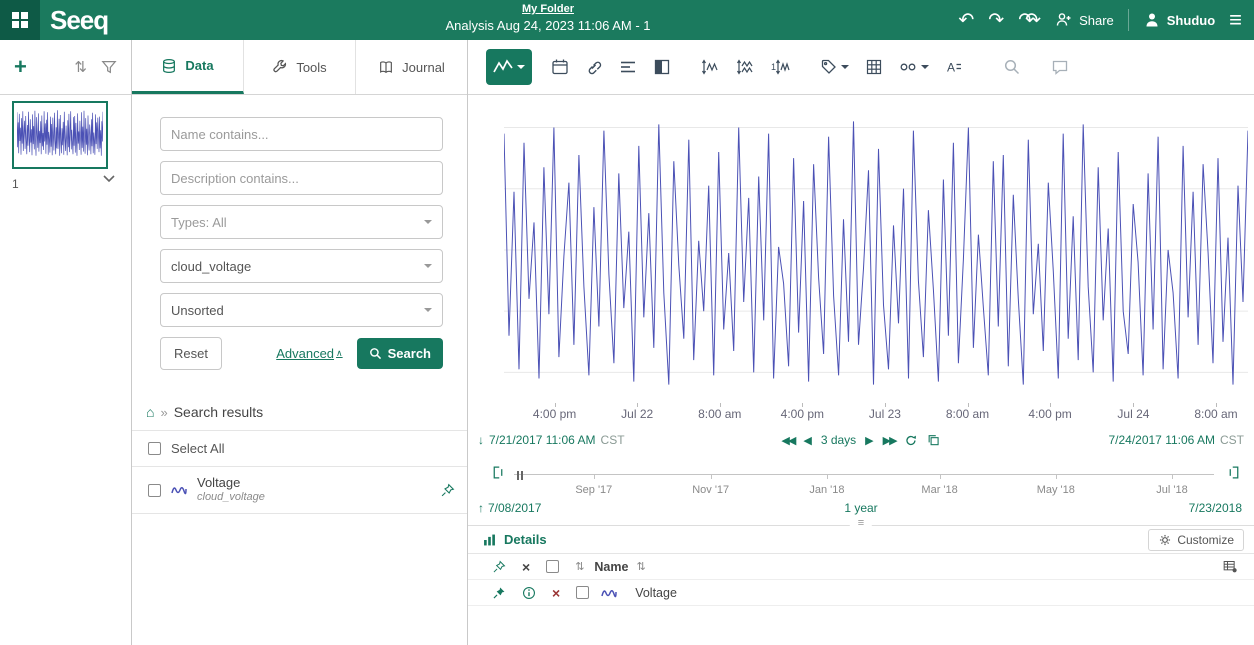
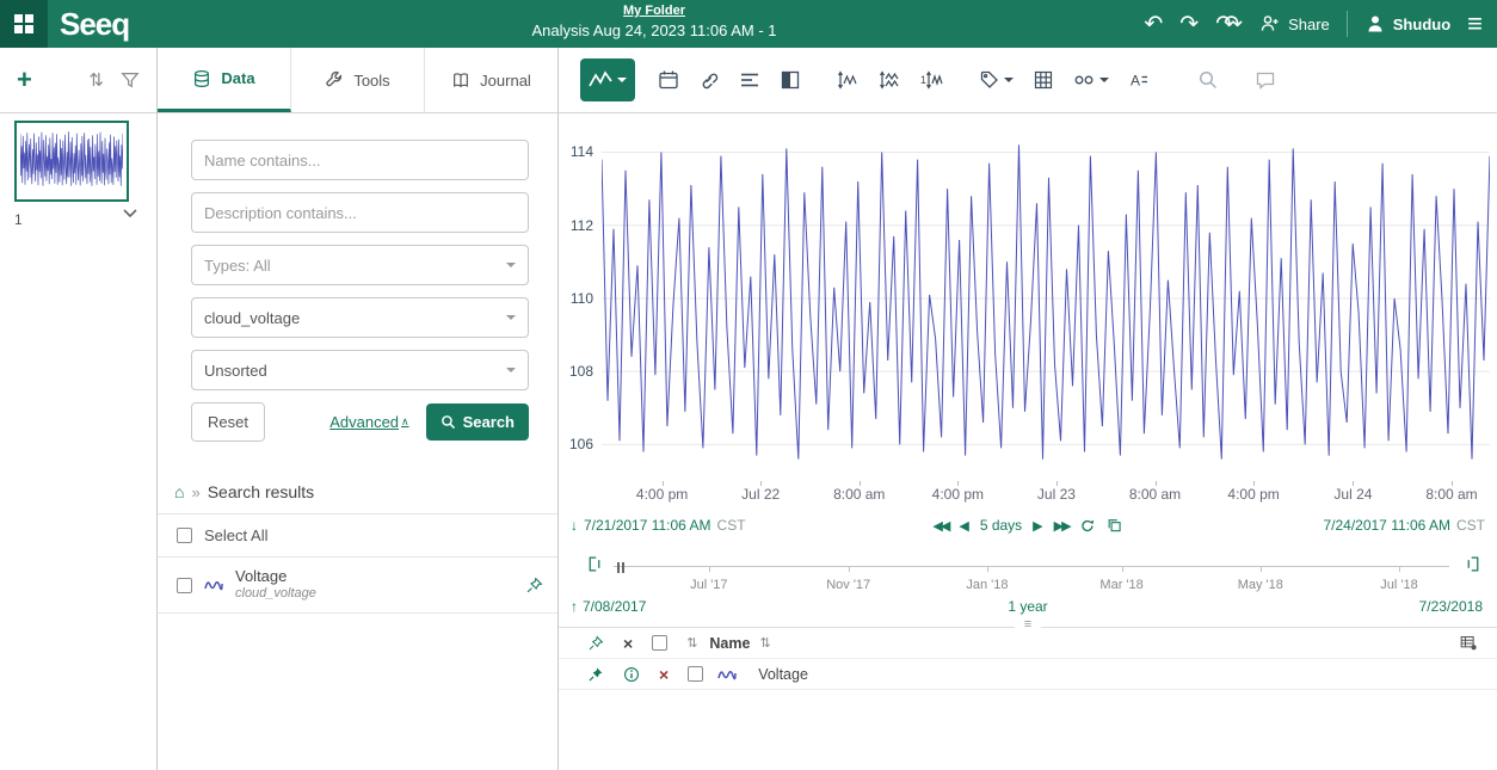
  Seeq
  My Folder
  Analysis Aug 24, 2023 11:06 AM - 1
  ↶
  ↷
  ↷↷
  Share
  Shuduo
  ≡
  +
  ⇅
  1
  Data
  Tools
  Journal
  Name contains...
  Description contains...
  Types: All
  cloud_voltage
  Unsorted
  Reset
  Advanced
  ∧
  Search
  ⌂
  »
  Search results
  Select All
  Voltage
  cloud_voltage
  1
  A
+ 106
+ 108
+ 110
+ 112
+ 114
  4:00 pm
  Jul 22
  8:00 am
  4:00 pm
  Jul 23
  8:00 am
  4:00 pm
  Jul 24
  8:00 am
  ↓
  7/21/2017 11:06 AM
  CST
  ◀◀
  ◀
- 3 days
+ 5 days
  ▶
  ▶▶
  7/24/2017 11:06 AM
  CST
- Sep '17
+ Jul '17
  Nov '17
  Jan '18
  Mar '18
  May '18
  Jul '18
  ↑
  7/08/2017
  1 year
  7/23/2018
  ≡
- Details
- Customize
  ×
  ⇅
  Name
  ⇅
  ×
  Voltage
